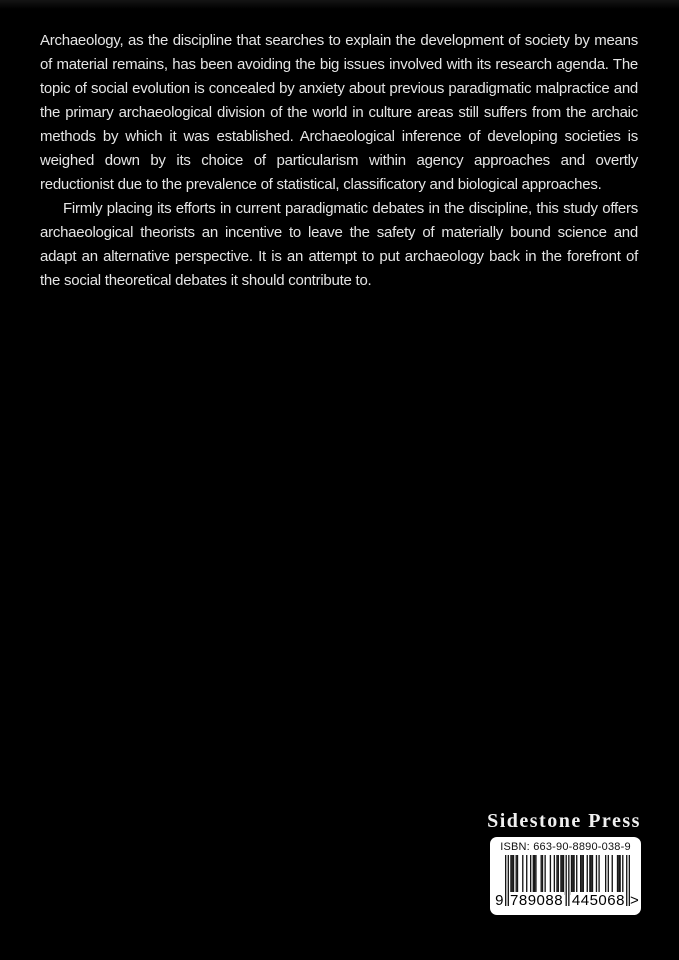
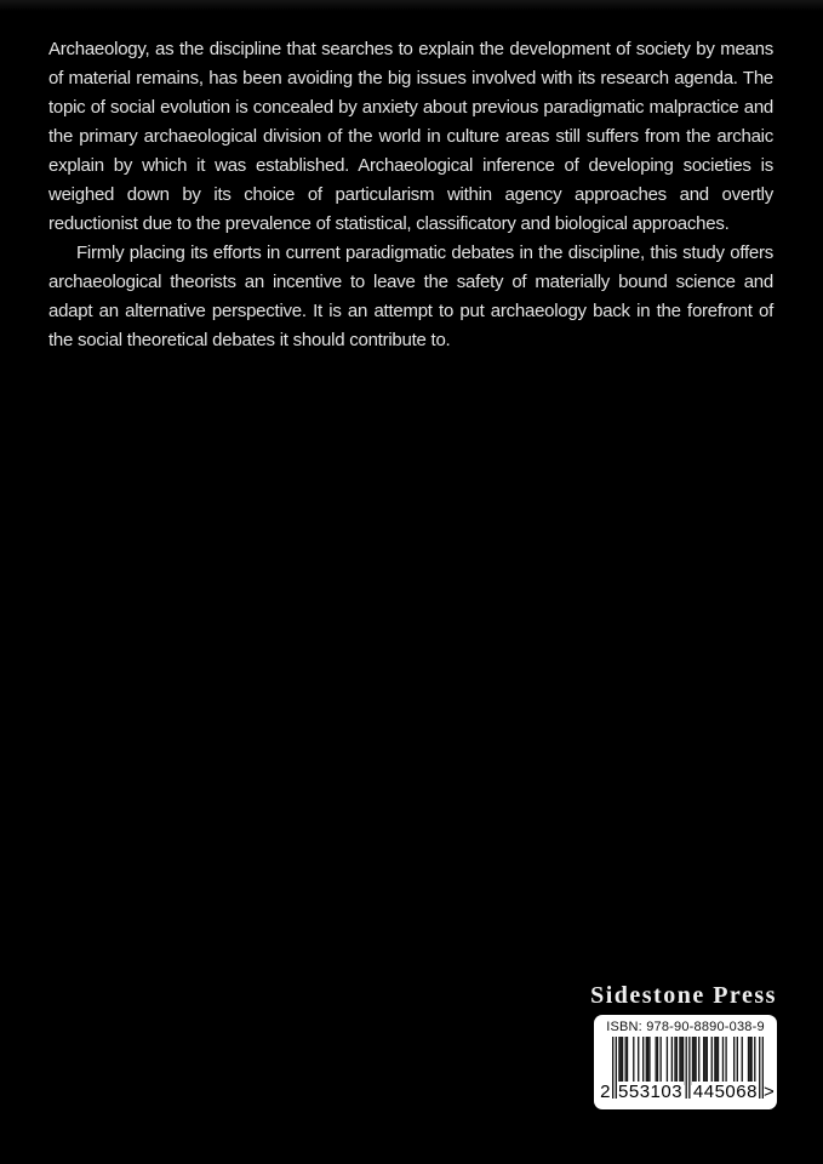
- Archaeology, as the discipline that searches to explain the development of society by means of material remains, has been avoiding the big issues involved with its research agenda. The topic of social evolution is concealed by anxiety about previous paradigmatic malpractice and the primary archaeological division of the world in culture areas still suffers from the archaic methods by which it was established. Archaeological inference of developing societies is weighed down by its choice of particularism within agency approaches and overtly reductionist due to the prevalence of statistical, classificatory and biological approaches.
+ Archaeology, as the discipline that searches to explain the development of society by means of material remains, has been avoiding the big issues involved with its research agenda. The topic of social evolution is concealed by anxiety about previous paradigmatic malpractice and the primary archaeological division of the world in culture areas still suffers from the archaic explain by which it was established. Archaeological inference of developing societies is weighed down by its choice of particularism within agency approaches and overtly reductionist due to the prevalence of statistical, classificatory and biological approaches.
  Firmly placing its efforts in current paradigmatic debates in the discipline, this study offers archaeological theorists an incentive to leave the safety of materially bound science and adapt an alternative perspective. It is an attempt to put archaeology back in the forefront of the social theoretical debates it should contribute to.
  Sidestone Press
- ISBN: 663-90-8890-038-9
+ ISBN: 978-90-8890-038-9
- 9
+ 2
- 789088
+ 553103
  445068
  >
